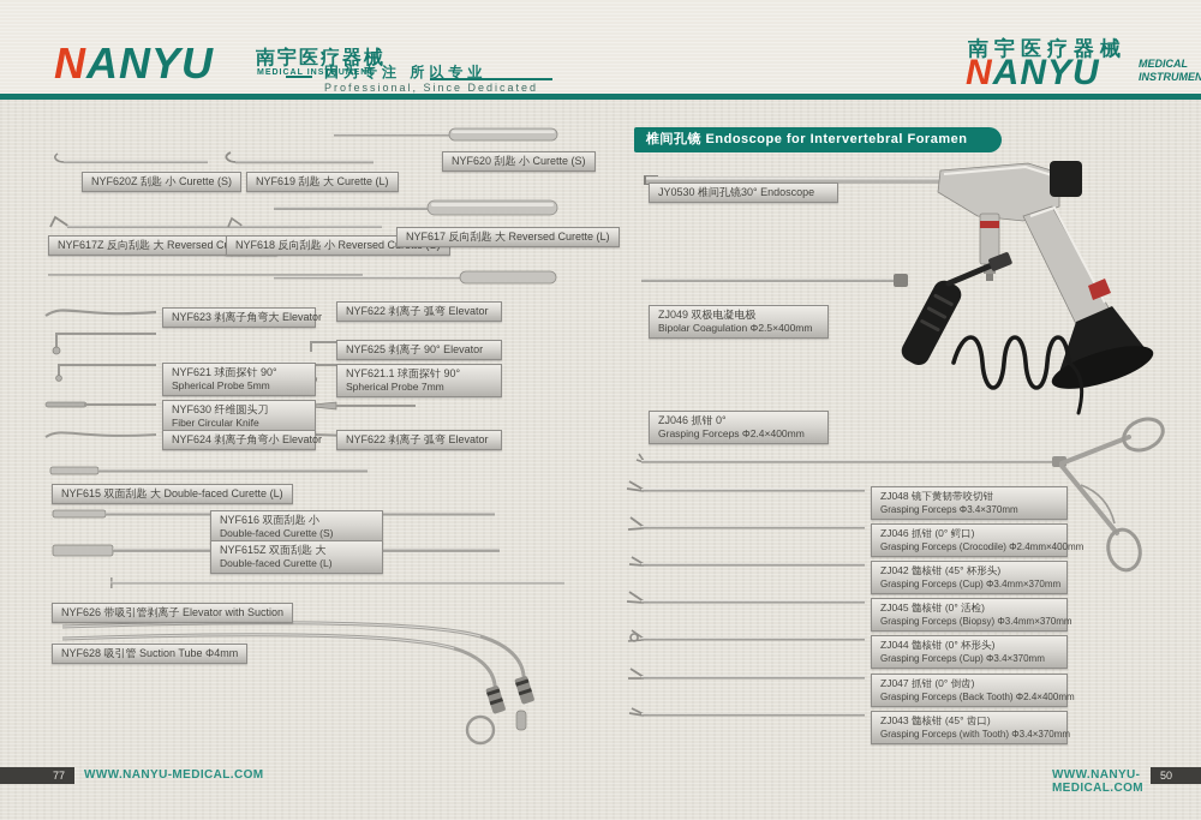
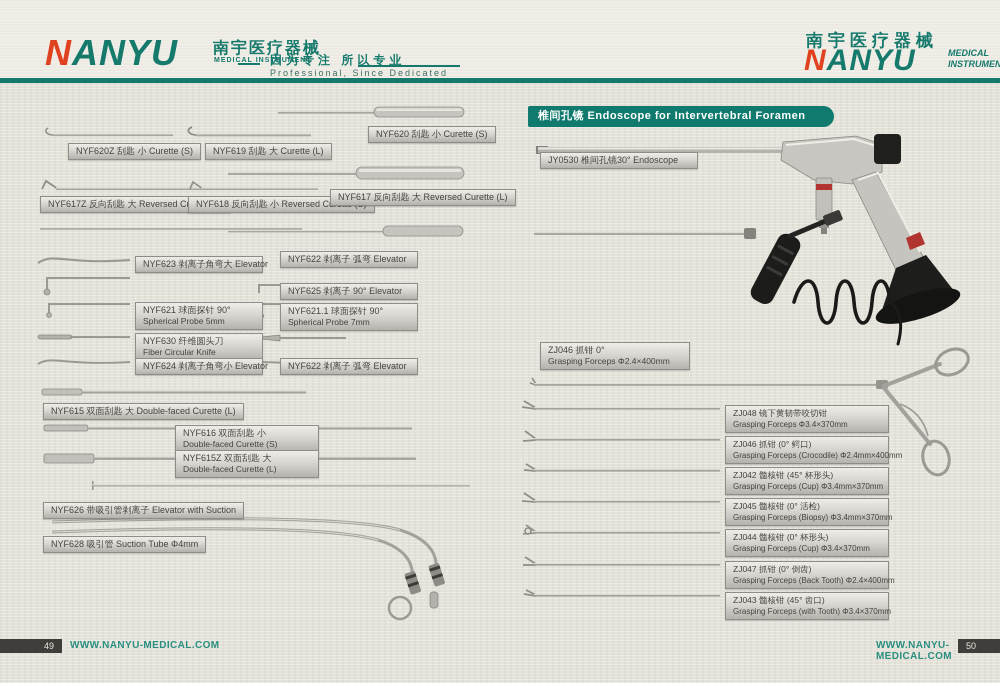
  NANYU
  南宇医疗器械
  因为专注 所以专业
  Professional, Since Dedicated
  南宇医疗器械
  NANYU
  MEDICAL
  INSTRUMEN
  NYF620Z 刮匙 小 Curette (S)
  NYF619 刮匙 大 Curette (L)
  NYF620 刮匙 小 Curette (S)
  NYF617Z 反向刮匙 大 Reversed C
  NYF617 反向刮匙 大 Reversed Curette (L)
  NYF623 剥离子角弯大 Elevator
  NYF621 球面探针 90°
  Spherical Probe 5mm
  NYF630 纤维圆头刀
  Fiber Circular Knife
  NYF624 剥离子角弯小 Elevator
  NYF622 剥离子 弧弯 Elevator
  NYF625 剥离子 90° Elevator
  NYF621.1 球面探针 90°
  Spherical Probe 7mm
  NYF622 剥离子 弧弯 Elevator
  NYF615 双面刮匙 大 Double-faced Curette (L)
  NYF616 双面刮匙 小
  Double-faced Curette (S)
  NYF615Z 双面刮匙 大
  Double-faced Curette (L)
  NYF626 带吸引管剥离子 Elevator with Suction
  NYF628 吸引管 Suction Tube Φ4mm
  椎间孔镜 Endoscope for Intervertebral Foramen
  JY0530 椎间孔镜30° Endoscope
- ZJ049 双极电凝电极
- Bipolar Coagulation Φ2.5×400mm
  ZJ046 抓钳 0°
  Grasping Forceps Φ2.4×400mm
  ZJ048 镜下黄韧带咬切钳
  Grasping Forceps Φ3.4×370mm
  ZJ046 抓钳 (0° 鳄口)
  Grasping Forceps (Crocodile) Φ2.4mm×400mm
  ZJ042 髓核钳 (45° 杯形头)
  Grasping Forceps (Cup) Φ3.4mm×370mm
  ZJ045 髓核钳 (0° 活检)
  Grasping Forceps (Biopsy) Φ3.4mm×370mm
  ZJ044 髓核钳 (0° 杯形头)
  Grasping Forceps (Cup) Φ3.4×370mm
  ZJ047 抓钳 (0° 倒齿)
  Grasping Forceps (Back Tooth) Φ2.4×400mm
  ZJ043 髓核钳 (45° 齿口)
  Grasping Forceps (with Tooth) Φ3.4×370mm
- 77
+ 49
  WWW.NANYU-MEDICAL.COM
  WWW.NANYU-MEDICAL.COM
  50
